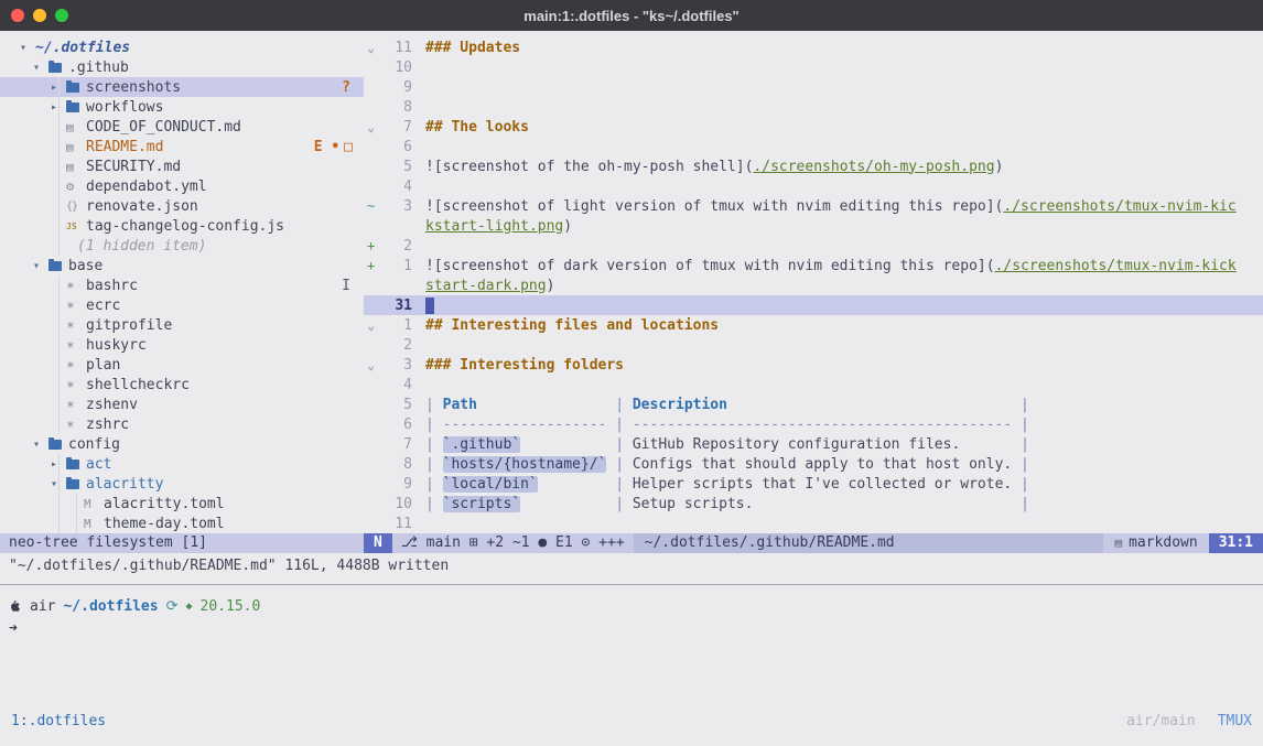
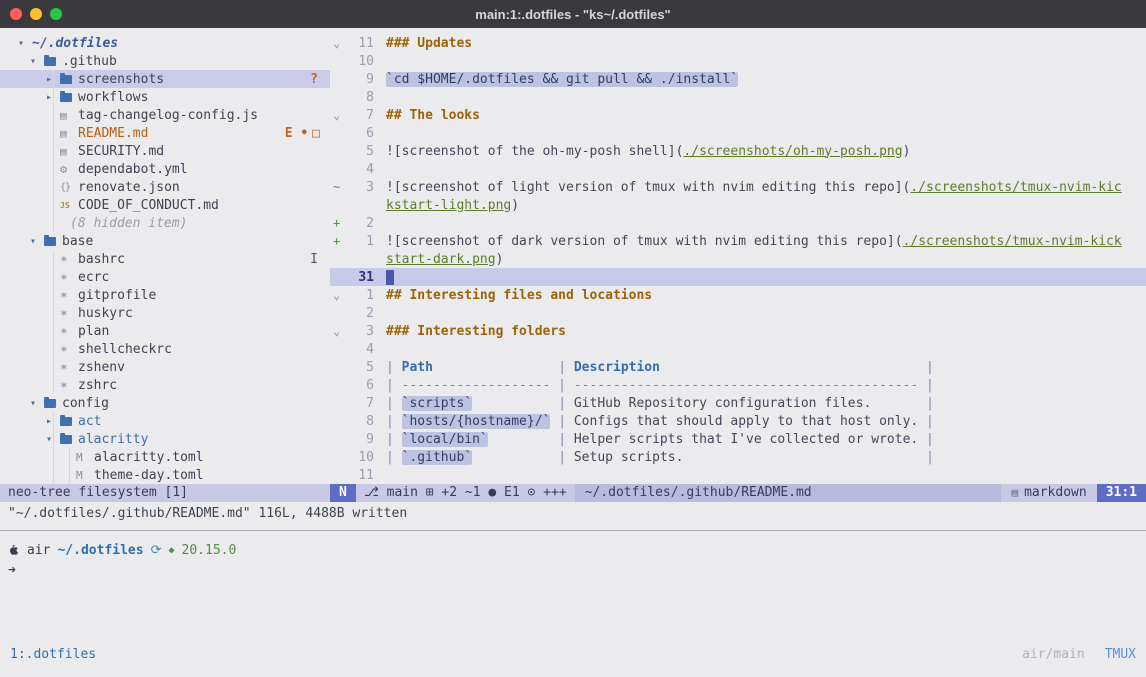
  main:1:.dotfiles - "ks~/.dotfiles"
  ▾
  ~/.dotfiles
  ▾
  .github
  ▸
  screenshots
  ?
  ▸
  workflows
- CODE_OF_CONDUCT.md
+ tag-changelog-config.js
  README.md
  E •
  □
  SECURITY.md
  dependabot.yml
  renovate.json
- tag-changelog-config.js
+ CODE_OF_CONDUCT.md
- (1 hidden item)
+ (8 hidden item)
  ▾
  base
  bashrc
  I
  ecrc
  gitprofile
  huskyrc
  plan
  shellcheckrc
  zshenv
  zshrc
  ▾
  config
  ▸
  act
  ▾
  alacritty
  alacritty.toml
  theme-day.toml
  ⌄
  11
  ### Updates
  10
  9
+ `cd $HOME/.dotfiles && git pull && ./install`
  8
  ⌄
  7
  ## The looks
  6
  5
  ![screenshot of the oh-my-posh shell](./screenshots/oh-my-posh.png)
  4
  ~
  3
  ![screenshot of light version of tmux with nvim editing this repo](./screenshots/tmux-nvim-kic
  kstart-light.png)
  +
  2
  +
  1
  ![screenshot of dark version of tmux with nvim editing this repo](./screenshots/tmux-nvim-kick
  start-dark.png)
  31
  ⌄
  1
  ## Interesting files and locations
  2
  ⌄
  3
  ### Interesting folders
  4
  5
  | Path | Description |
  6
  | ------------------- | -------------------------------------------- |
  7
- | `.github` | GitHub Repository configuration files. |
+ | `scripts` | GitHub Repository configuration files. |
  8
  | `hosts/{hostname}/` | Configs that should apply to that host only. |
  9
  | `local/bin` | Helper scripts that I've collected or wrote. |
  10
- | `scripts` | Setup scripts. |
+ | `.github` | Setup scripts. |
  11
  neo-tree filesystem [1]
  N
  ⎇ main ⊞ +2 ~1 ● E1 ⊙ +++
  ~/.dotfiles/.github/README.md
  markdown
  31:1
  "~/.dotfiles/.github/README.md" 116L, 4488B written
  air
  ~/.dotfiles
  ⟳
  ◆
  20.15.0
  ➜
  1:.dotfiles
  air/main
  TMUX
